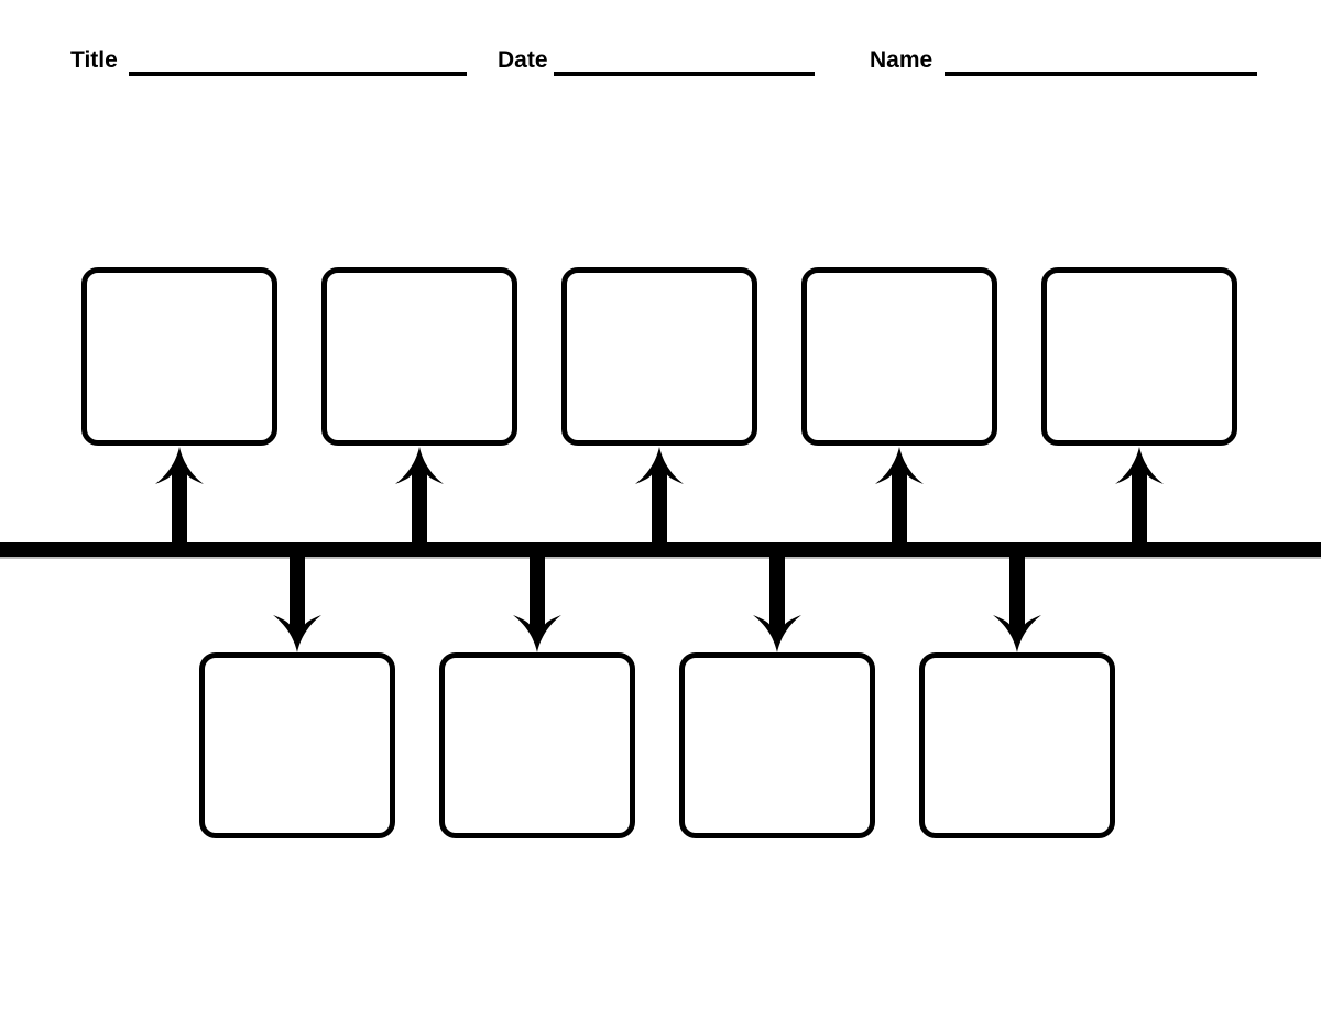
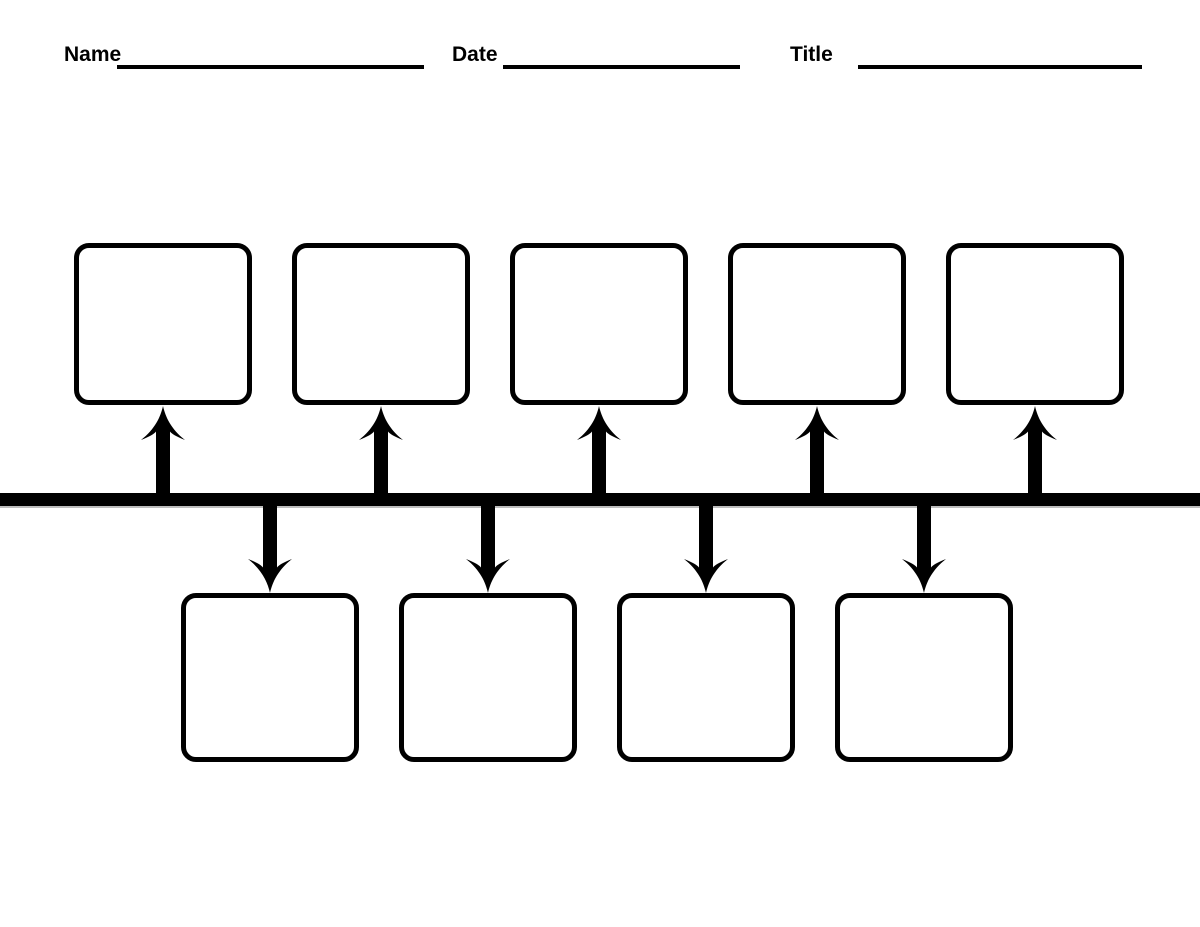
- Title
+ Name
  Date
- Name
+ Title
